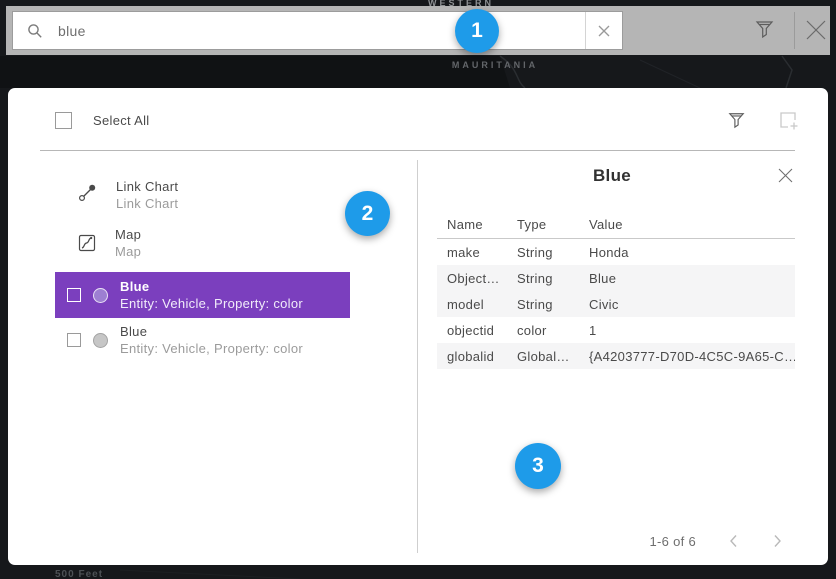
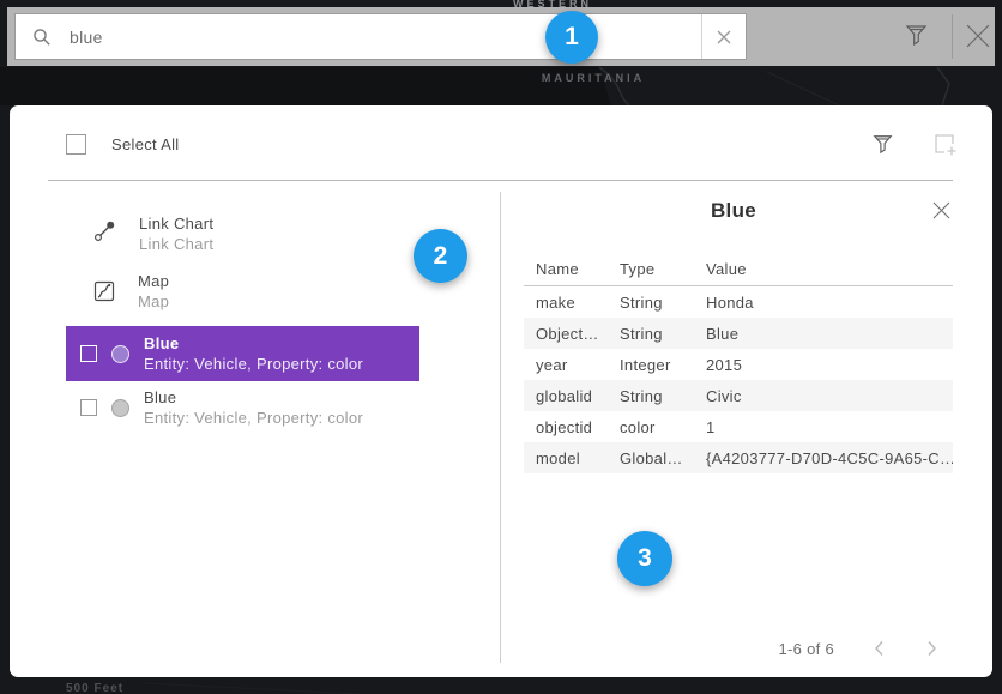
  WESTERN
  MAURITANIA
  500 Feet
  blue
  Select All
  Link Chart
  Link Chart
  Map
  Map
  Blue
  Entity: Vehicle, Property: color
  Blue
  Entity: Vehicle, Property: color
  Blue
  Name
  Type
  Value
  make
  String
  Honda
  Object…
  String
  Blue
+ year
+ Integer
+ 2015
- model
+ globalid
  String
  Civic
  objectid
  color
  1
- globalid
+ model
  Global…
  {A4203777-D70D-4C5C-9A65-C…
  1-6 of 6
  1
  2
  3
